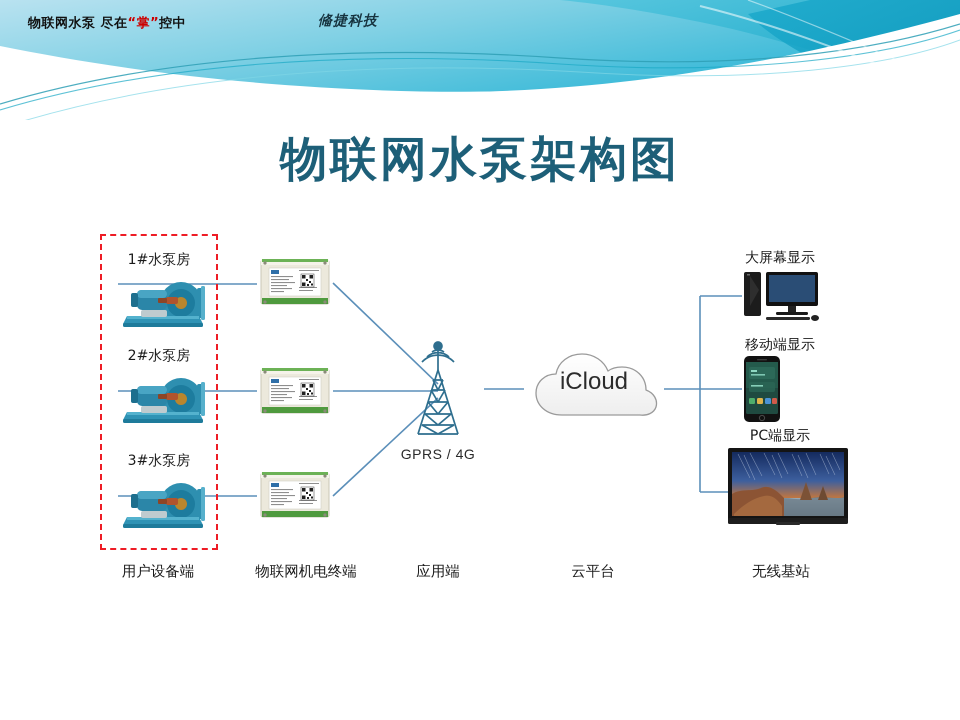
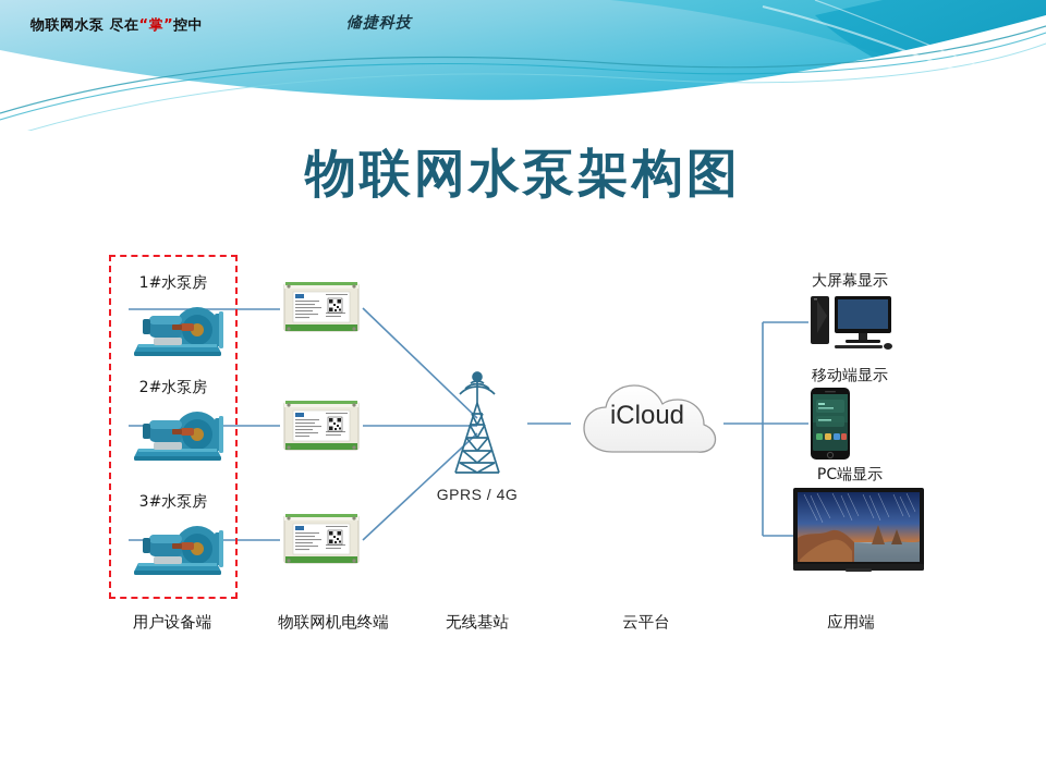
  物联网水泵 尽在“掌”控中
  偹捷科技
  物联网水泵架构图
  1#水泵房
  2#水泵房
  3#水泵房
  GPRS / 4G
  iCloud
  大屏幕显示
  移动端显示
  PC端显示
  用户设备端
  物联网机电终端
- 应用端
+ 无线基站
  云平台
- 无线基站
+ 应用端
